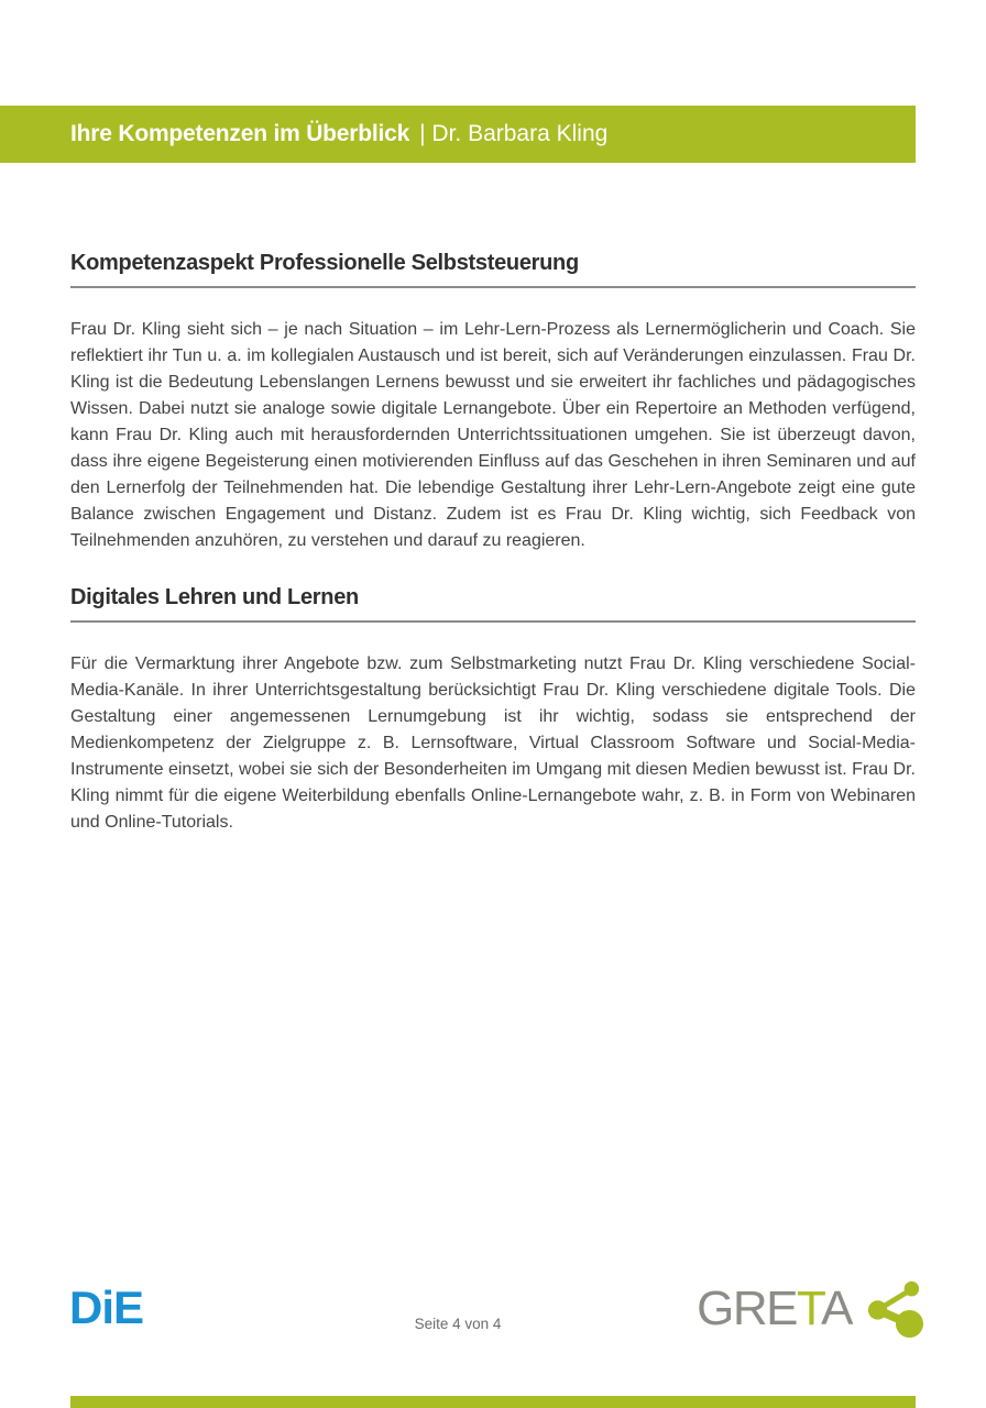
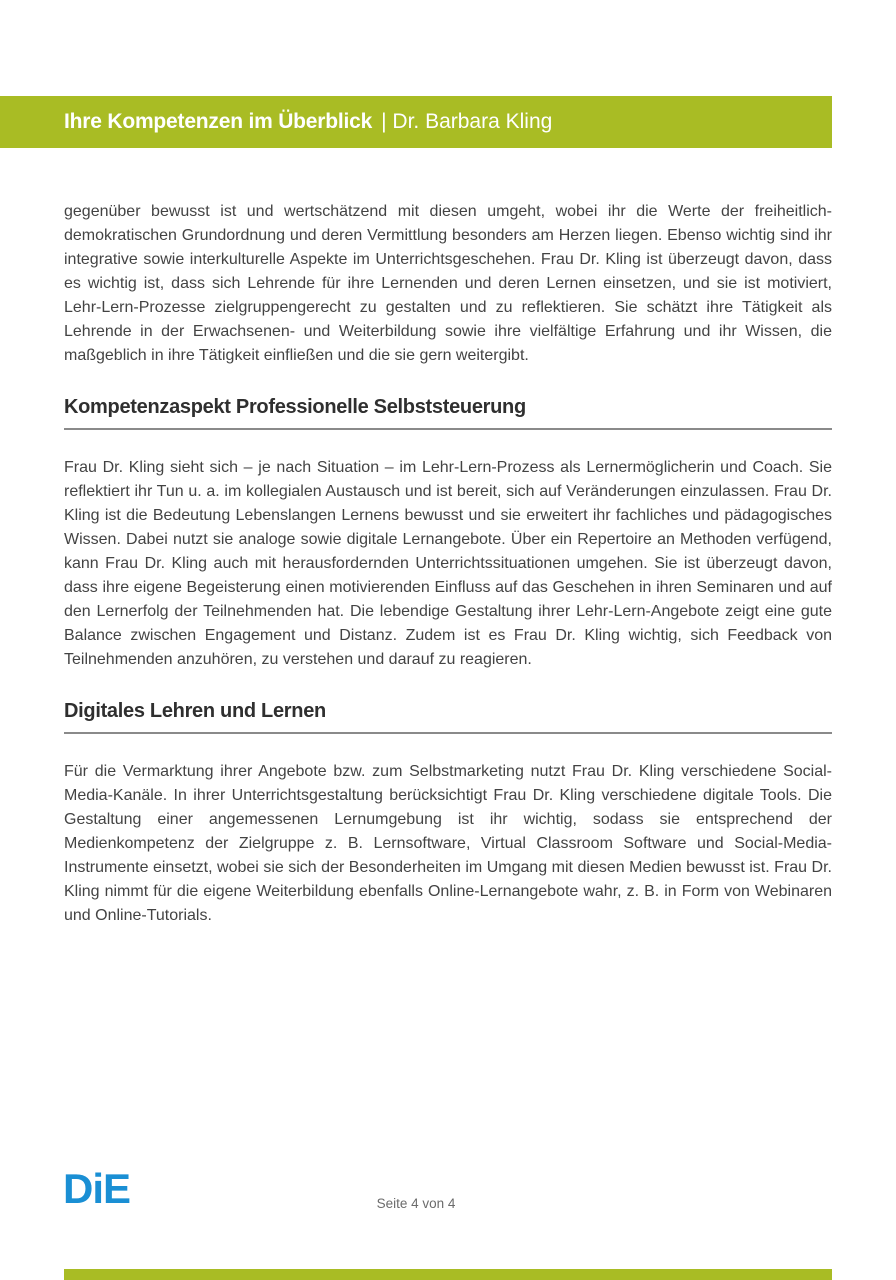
  Ihre Kompetenzen im Überblick
  | Dr. Barbara Kling
+ gegenüber bewusst ist und wertschätzend mit diesen umgeht, wobei ihr die Werte der freiheitlich-demokratischen Grundordnung und deren Vermittlung besonders am Herzen liegen. Ebenso wichtig sind ihr integrative sowie interkulturelle Aspekte im Unterrichtsgeschehen. Frau Dr. Kling ist überzeugt davon, dass es wichtig ist, dass sich Lehrende für ihre Lernenden und deren Lernen einsetzen, und sie ist motiviert, Lehr-Lern-Prozesse zielgruppengerecht zu gestalten und zu reflektieren. Sie schätzt ihre Tätigkeit als Lehrende in der Erwachsenen- und Weiterbildung sowie ihre vielfältige Erfahrung und ihr Wissen, die maßgeblich in ihre Tätigkeit einfließen und die sie gern weitergibt.
  Kompetenzaspekt Professionelle Selbststeuerung
  Frau Dr. Kling sieht sich – je nach Situation – im Lehr-Lern-Prozess als Lernermöglicherin und Coach. Sie reflektiert ihr Tun u. a. im kollegialen Austausch und ist bereit, sich auf Veränderungen einzulassen. Frau Dr. Kling ist die Bedeutung Lebenslangen Lernens bewusst und sie erweitert ihr fachliches und pädagogisches Wissen. Dabei nutzt sie analoge sowie digitale Lernangebote. Über ein Repertoire an Methoden verfügend, kann Frau Dr. Kling auch mit herausfordernden Unterrichtssituationen umgehen. Sie ist überzeugt davon, dass ihre eigene Begeisterung einen motivierenden Einfluss auf das Geschehen in ihren Seminaren und auf den Lernerfolg der Teilnehmenden hat. Die lebendige Gestaltung ihrer Lehr-Lern-Angebote zeigt eine gute Balance zwischen Engagement und Distanz. Zudem ist es Frau Dr. Kling wichtig, sich Feedback von Teilnehmenden anzuhören, zu verstehen und darauf zu reagieren.
  Digitales Lehren und Lernen
  Für die Vermarktung ihrer Angebote bzw. zum Selbstmarketing nutzt Frau Dr. Kling verschiedene Social-Media-Kanäle. In ihrer Unterrichtsgestaltung berücksichtigt Frau Dr. Kling verschiedene digitale Tools. Die Gestaltung einer angemessenen Lernumgebung ist ihr wichtig, sodass sie entsprechend der Medienkompetenz der Zielgruppe z. B. Lernsoftware, Virtual Classroom Software und Social-Media-Instrumente einsetzt, wobei sie sich der Besonderheiten im Umgang mit diesen Medien bewusst ist. Frau Dr. Kling nimmt für die eigene Weiterbildung ebenfalls Online-Lernangebote wahr, z. B. in Form von Webinaren und Online-Tutorials.
  DiE
  Seite 4 von 4
- GRETA
